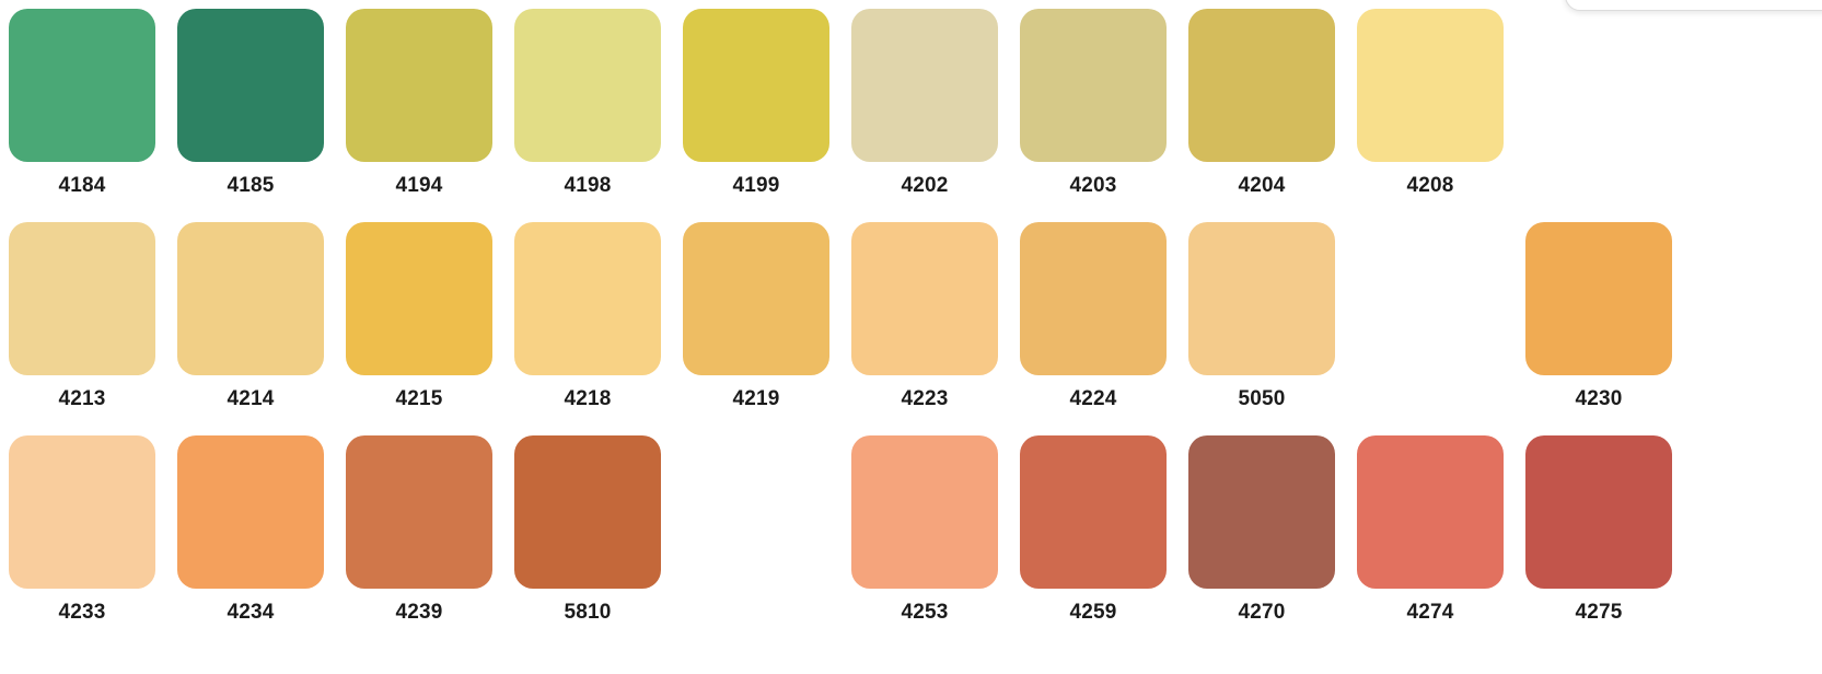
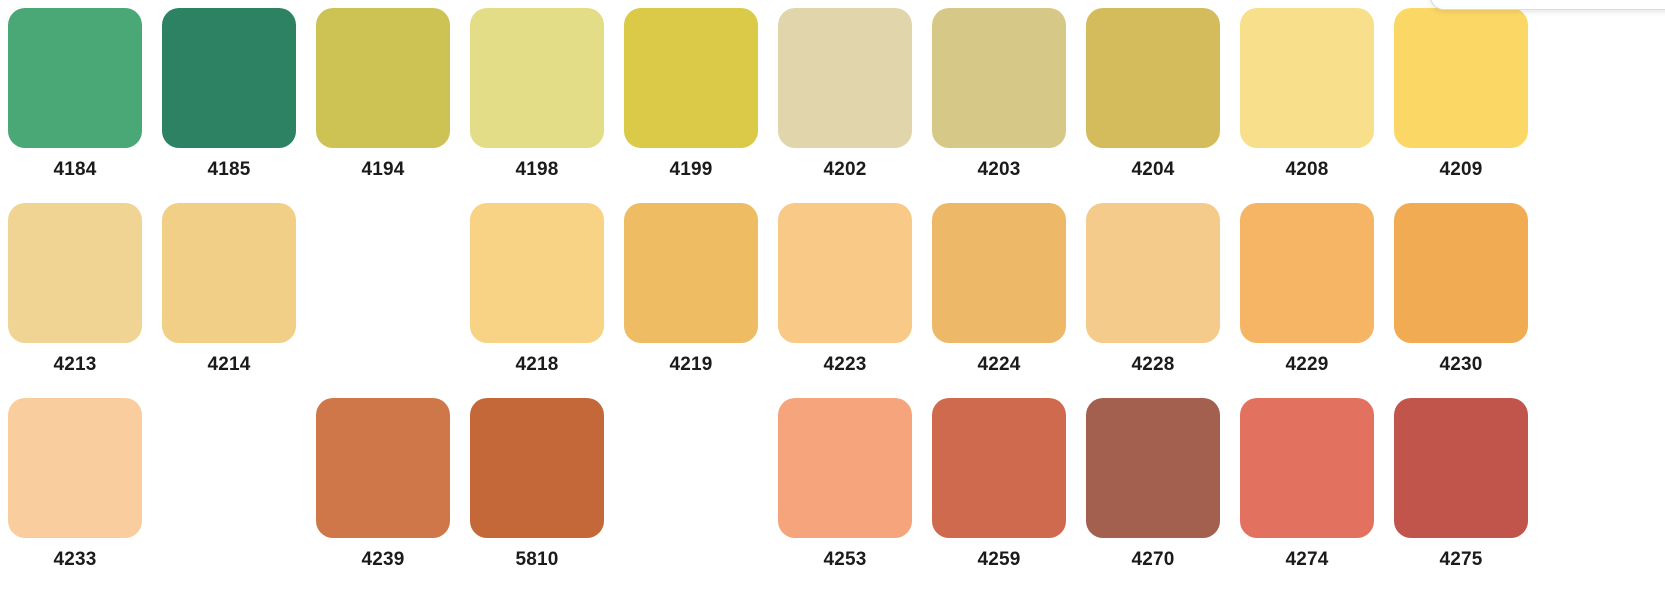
  4184
  4185
  4194
  4198
  4199
  4202
  4203
  4204
  4208
+ 4209
  4213
  4214
- 4215
  4218
  4219
  4223
  4224
- 5050
+ 4228
+ 4229
  4230
  4233
- 4234
  4239
  5810
  4253
  4259
  4270
  4274
  4275
